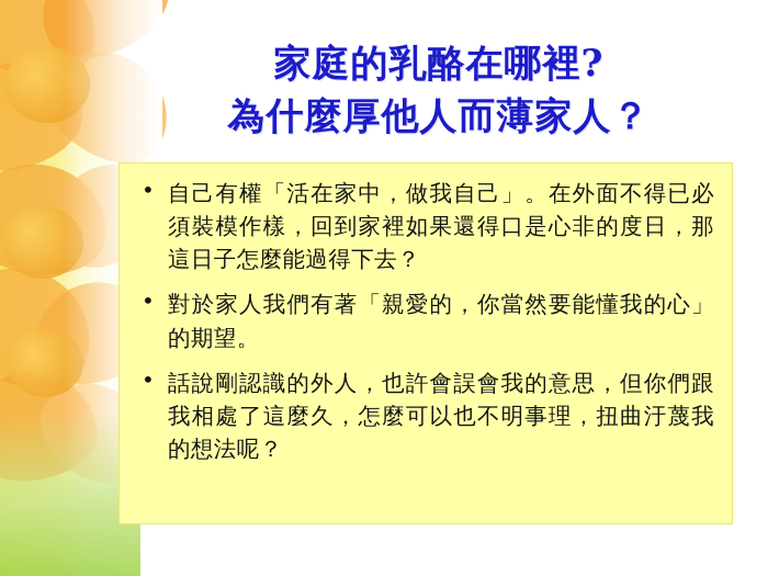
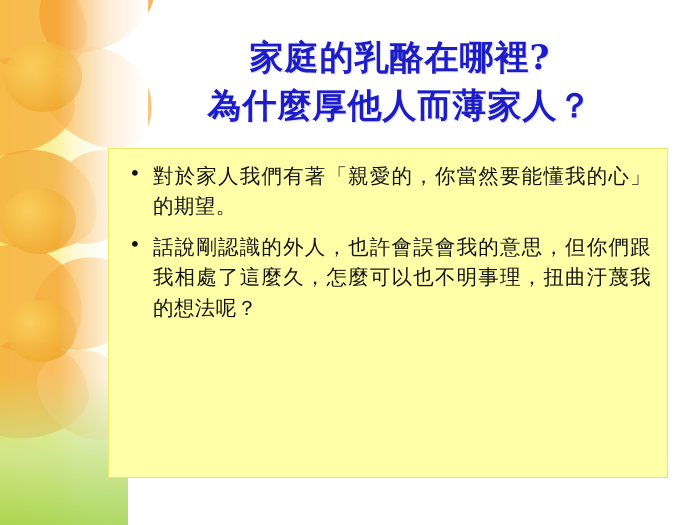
  家庭的乳酪在哪裡?
  為什麼厚他人而薄家人？
- 自己有權「活在家中，做我自己」。在外面不得已必須裝模作樣，回到家裡如果還得口是心非的度日，那這日子怎麼能過得下去？
  對於家人我們有著「親愛的，你當然要能懂我的心」的期望。
  話說剛認識的外人，也許會誤會我的意思，但你們跟我相處了這麼久，怎麼可以也不明事理，扭曲汙蔑我的想法呢？
